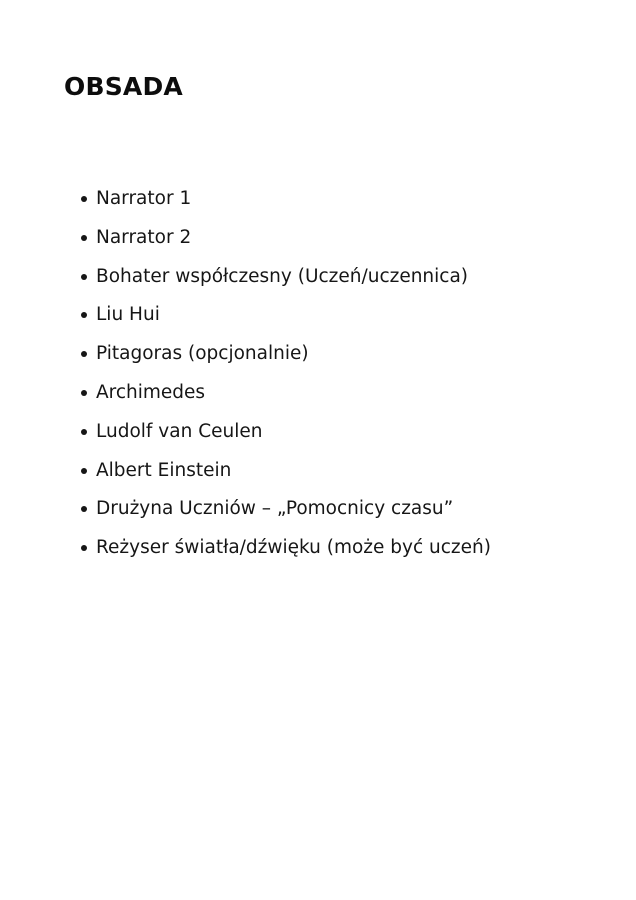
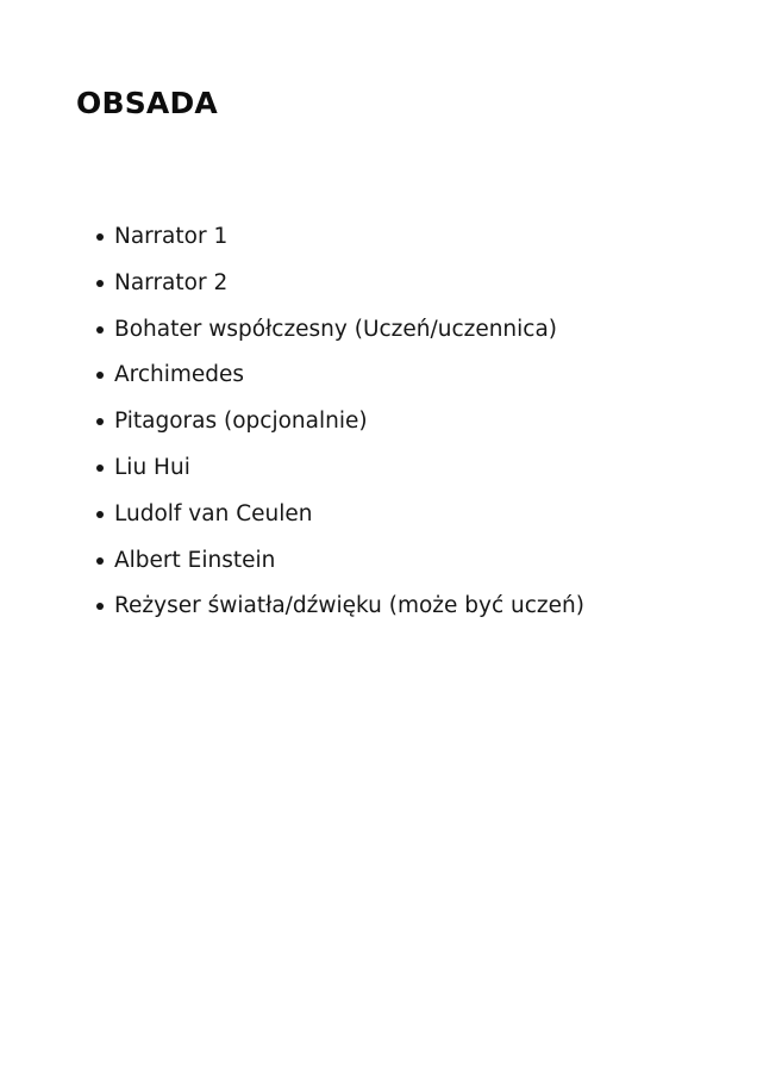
  OBSADA
  Narrator 1
  Narrator 2
  Bohater współczesny (Uczeń/uczennica)
- Liu Hui
+ Archimedes
  Pitagoras (opcjonalnie)
- Archimedes
+ Liu Hui
  Ludolf van Ceulen
  Albert Einstein
- Drużyna Uczniów – „Pomocnicy czasu”
  Reżyser światła/dźwięku (może być uczeń)
